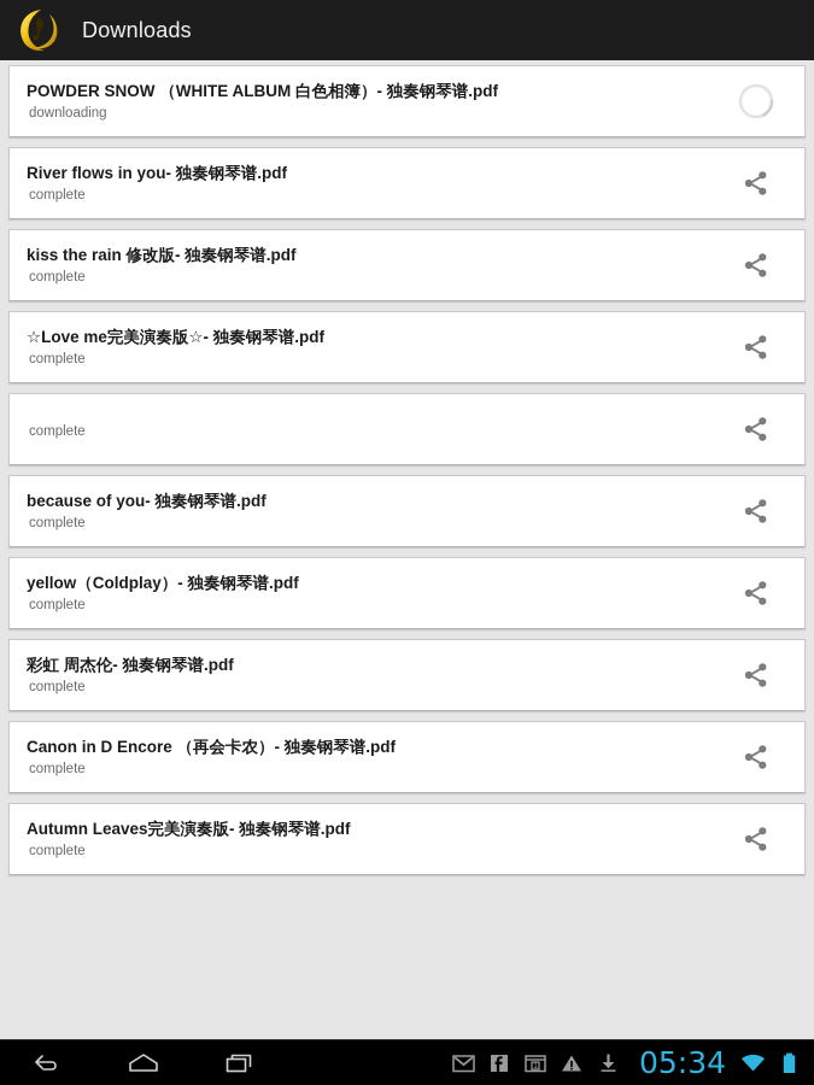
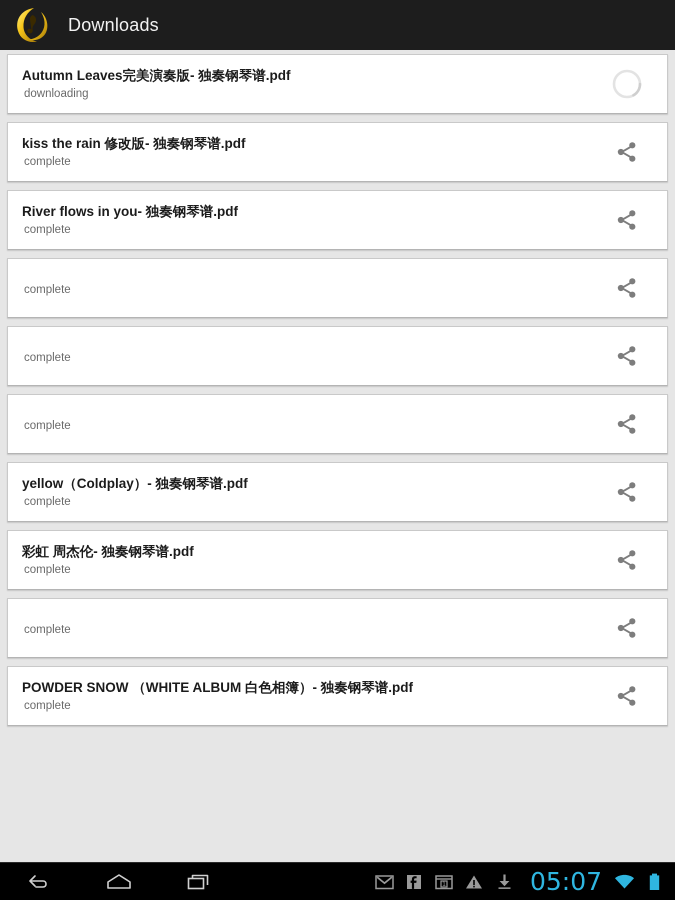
  Downloads
- POWDER SNOW （WHITE ALBUM 白色相簿）- 独奏钢琴谱.pdf
+ Autumn Leaves完美演奏版- 独奏钢琴谱.pdf
  downloading
- River flows in you- 独奏钢琴谱.pdf
+ kiss the rain 修改版- 独奏钢琴谱.pdf
  complete
- kiss the rain 修改版- 独奏钢琴谱.pdf
+ River flows in you- 独奏钢琴谱.pdf
  complete
- ☆Love me完美演奏版☆- 独奏钢琴谱.pdf
  complete
  complete
- because of you- 独奏钢琴谱.pdf
  complete
  yellow（Coldplay）- 独奏钢琴谱.pdf
  complete
  彩虹 周杰伦- 独奏钢琴谱.pdf
  complete
- Canon in D Encore （再会卡农）- 独奏钢琴谱.pdf
  complete
- Autumn Leaves完美演奏版- 独奏钢琴谱.pdf
+ POWDER SNOW （WHITE ALBUM 白色相簿）- 独奏钢琴谱.pdf
  complete
- 05:34
+ 05:07
